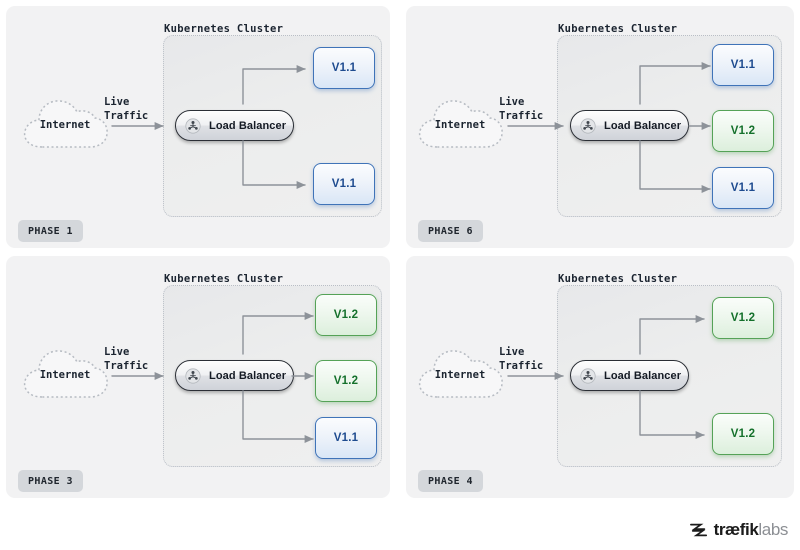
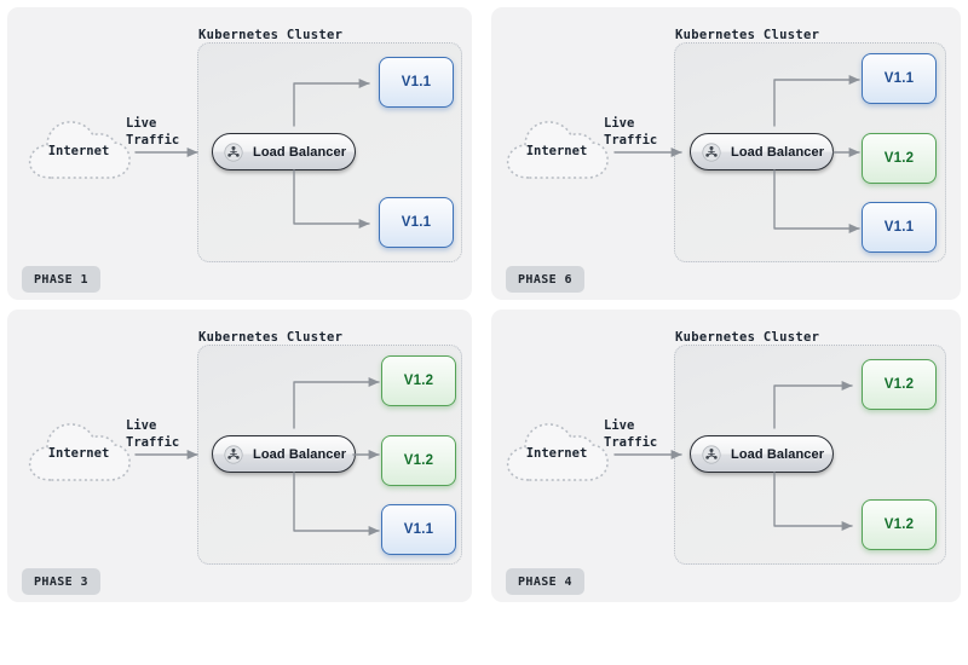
  Kubernetes Cluster
  Internet
  Live
  Traffic
  Load Balancer
  V1.1
  V1.1
  PHASE 1
  Kubernetes Cluster
  Internet
  Live
  Traffic
  Load Balancer
  V1.1
  V1.2
  V1.1
  PHASE 6
  Kubernetes Cluster
  Internet
  Live
  Traffic
  Load Balancer
  V1.2
  V1.2
  V1.1
  PHASE 3
  Kubernetes Cluster
  Internet
  Live
  Traffic
  Load Balancer
  V1.2
  V1.2
  PHASE 4
- træfiklabs
